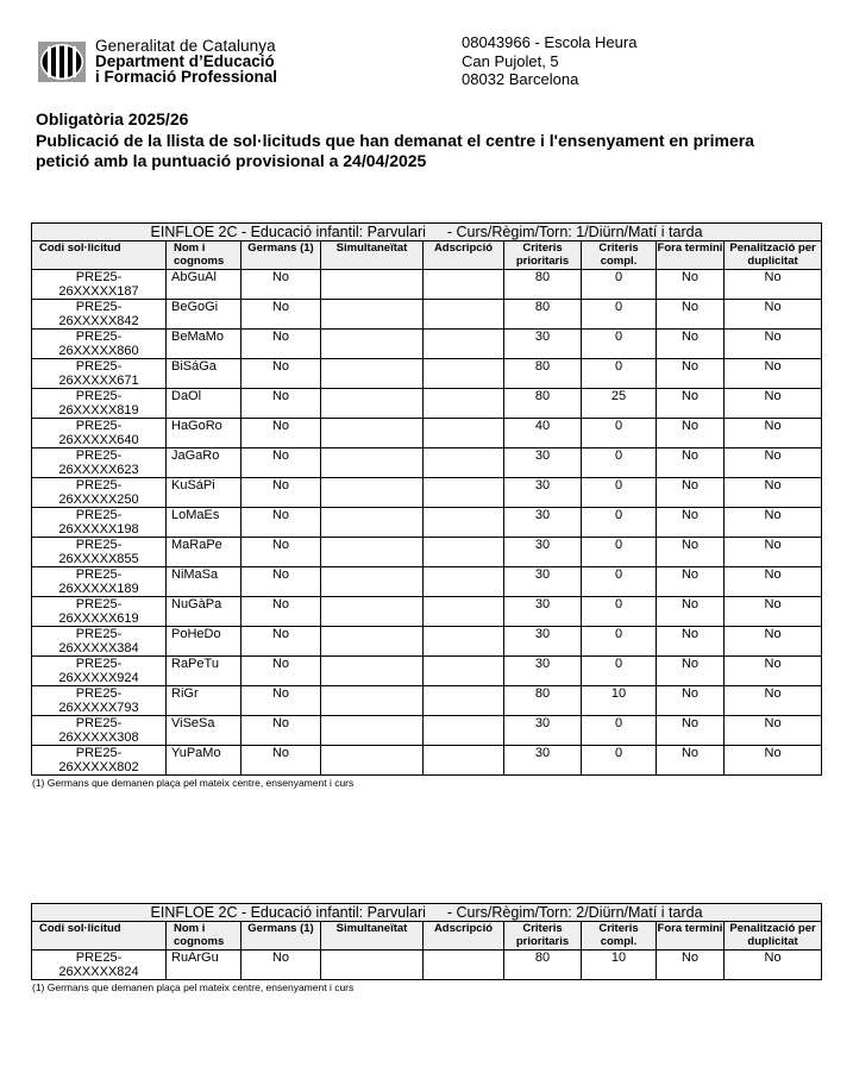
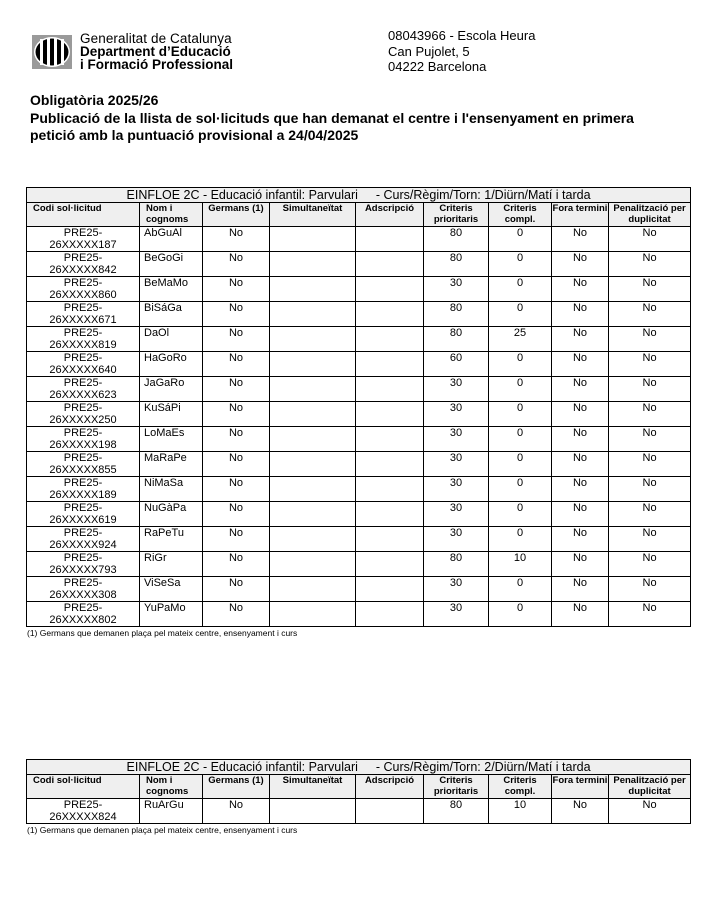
  Generalitat de Catalunya
  Department d’Educació
  i Formació Professional
  08043966 - Escola Heura
  Can Pujolet, 5
- 08032 Barcelona
+ 04222 Barcelona
  Obligatòria 2025/26
  Publicació de la llista de sol·licituds que han demanat el centre i l'ensenyament en primera
  petició amb la puntuació provisional a 24/04/2025
  EINFLOE 2C - Educació infantil: Parvulari - Curs/Règim/Torn: 1/Diürn/Matí i tarda
  Codi sol·licitud	Nom i cognoms	Germans (1)	Simultaneïtat	Adscripció	Criteris prioritaris	Criteris compl.	Fora termini	Penalització per duplicitat
  PRE25-26XXXXX187	AbGuAl	No			80	0	No	No
  PRE25-26XXXXX842	BeGoGi	No			80	0	No	No
  PRE25-26XXXXX860	BeMaMo	No			30	0	No	No
  PRE25-26XXXXX671	BiSáGa	No			80	0	No	No
  PRE25-26XXXXX819	DaOl	No			80	25	No	No
- PRE25-26XXXXX640	HaGoRo	No			40	0	No	No
+ PRE25-26XXXXX640	HaGoRo	No			60	0	No	No
  PRE25-26XXXXX623	JaGaRo	No			30	0	No	No
  PRE25-26XXXXX250	KuSáPi	No			30	0	No	No
  PRE25-26XXXXX198	LoMaEs	No			30	0	No	No
  PRE25-26XXXXX855	MaRaPe	No			30	0	No	No
  PRE25-26XXXXX189	NiMaSa	No			30	0	No	No
  PRE25-26XXXXX619	NuGàPa	No			30	0	No	No
- PRE25-26XXXXX384	PoHeDo	No			30	0	No	No
  PRE25-26XXXXX924	RaPeTu	No			30	0	No	No
  PRE25-26XXXXX793	RiGr	No			80	10	No	No
  PRE25-26XXXXX308	ViSeSa	No			30	0	No	No
  PRE25-26XXXXX802	YuPaMo	No			30	0	No	No
  (1) Germans que demanen plaça pel mateix centre, ensenyament i curs
  EINFLOE 2C - Educació infantil: Parvulari - Curs/Règim/Torn: 2/Diürn/Matí i tarda
  Codi sol·licitud	Nom i cognoms	Germans (1)	Simultaneïtat	Adscripció	Criteris prioritaris	Criteris compl.	Fora termini	Penalització per duplicitat
  PRE25-26XXXXX824	RuArGu	No			80	10	No	No
  (1) Germans que demanen plaça pel mateix centre, ensenyament i curs
